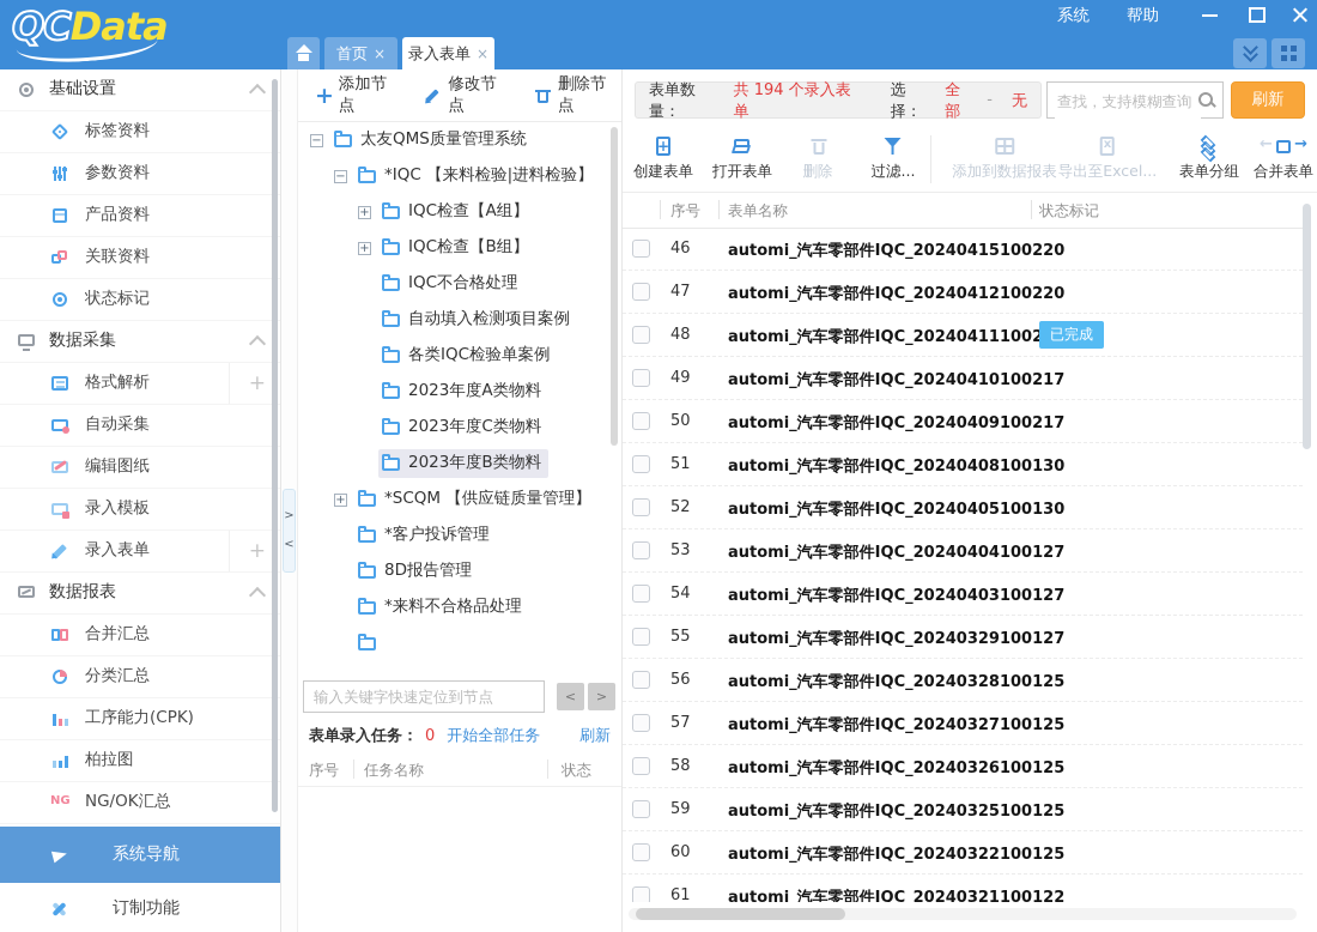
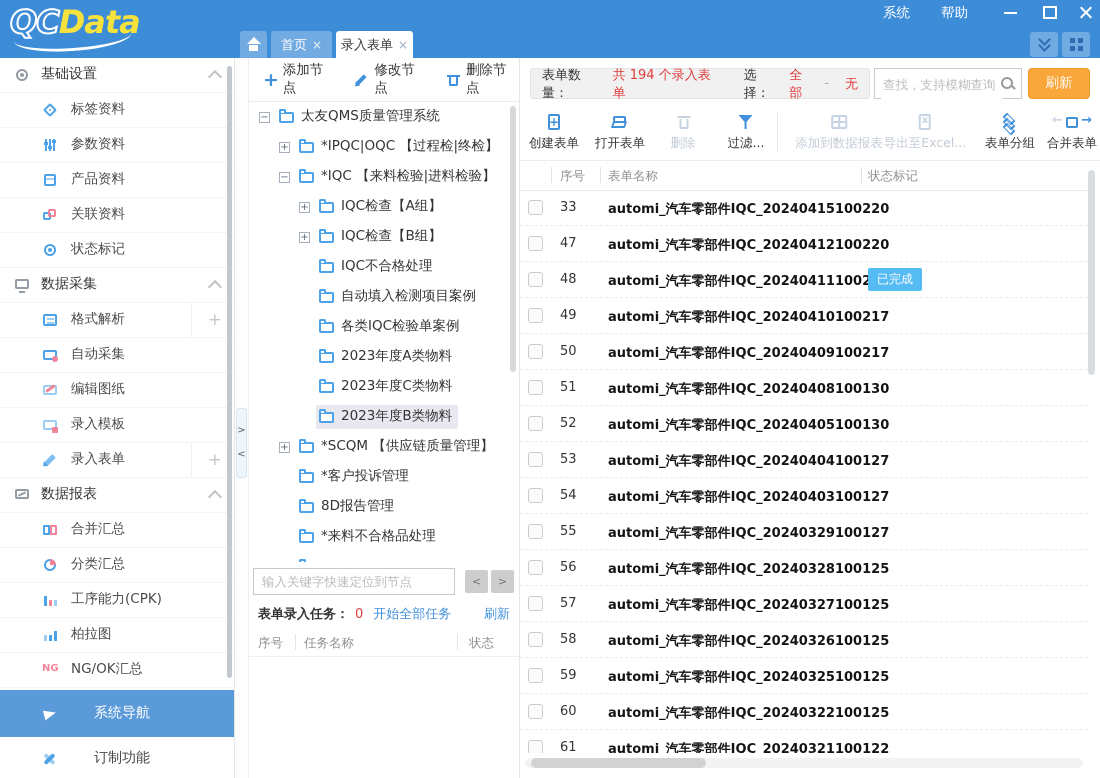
  QCData
  系统
  帮助
  首页
  ×
  录入表单
  ×
  基础设置
  标签资料
  参数资料
  产品资料
  关联资料
  状态标记
  数据采集
  格式解析
  +
  自动采集
  编辑图纸
  录入模板
  录入表单
  +
  数据报表
  合并汇总
  分类汇总
  工序能力(CPK)
  柏拉图
  NG/OK汇总
  系统导航
  订制功能
  >
  <
  添加节点
  修改节点
  删除节点
  太友QMS质量管理系统
+ *IPQC|OQC 【过程检|终检】
  *IQC 【来料检验|进料检验】
  IQC检查【A组】
  IQC检查【B组】
  IQC不合格处理
  自动填入检测项目案例
  各类IQC检验单案例
  2023年度A类物料
  2023年度C类物料
  2023年度B类物料
  *SCQM 【供应链质量管理】
  *客户投诉管理
  8D报告管理
  *来料不合格品处理
  输入关键字快速定位到节点
  <
  >
  表单录入任务：
  0
  开始全部任务
  刷新
  序号
  任务名称
  状态
  表单数量：
  共 194 个录入表单
  选择：
  全部
  -
  无
  查找，支持模糊查询
  刷新
  创建表单
  打开表单
  删除
  过滤...
  添加到数据报表
  导出至Excel...
  表单分组
  ←
  合并表单
  序号
  表单名称
  状态标记
- 46
+ 33
  automi_汽车零部件IQC_20240415100220
  47
  automi_汽车零部件IQC_20240412100220
  48
  automi_汽车零部件IQC_202404111002
  已完成
  49
  automi_汽车零部件IQC_20240410100217
  50
  automi_汽车零部件IQC_20240409100217
  51
  automi_汽车零部件IQC_20240408100130
  52
  automi_汽车零部件IQC_20240405100130
  53
  automi_汽车零部件IQC_20240404100127
  54
  automi_汽车零部件IQC_20240403100127
  55
  automi_汽车零部件IQC_20240329100127
  56
  automi_汽车零部件IQC_20240328100125
  57
  automi_汽车零部件IQC_20240327100125
  58
  automi_汽车零部件IQC_20240326100125
  59
  automi_汽车零部件IQC_20240325100125
  60
  automi_汽车零部件IQC_20240322100125
  61
  automi_汽车零部件IQC_20240321100122
